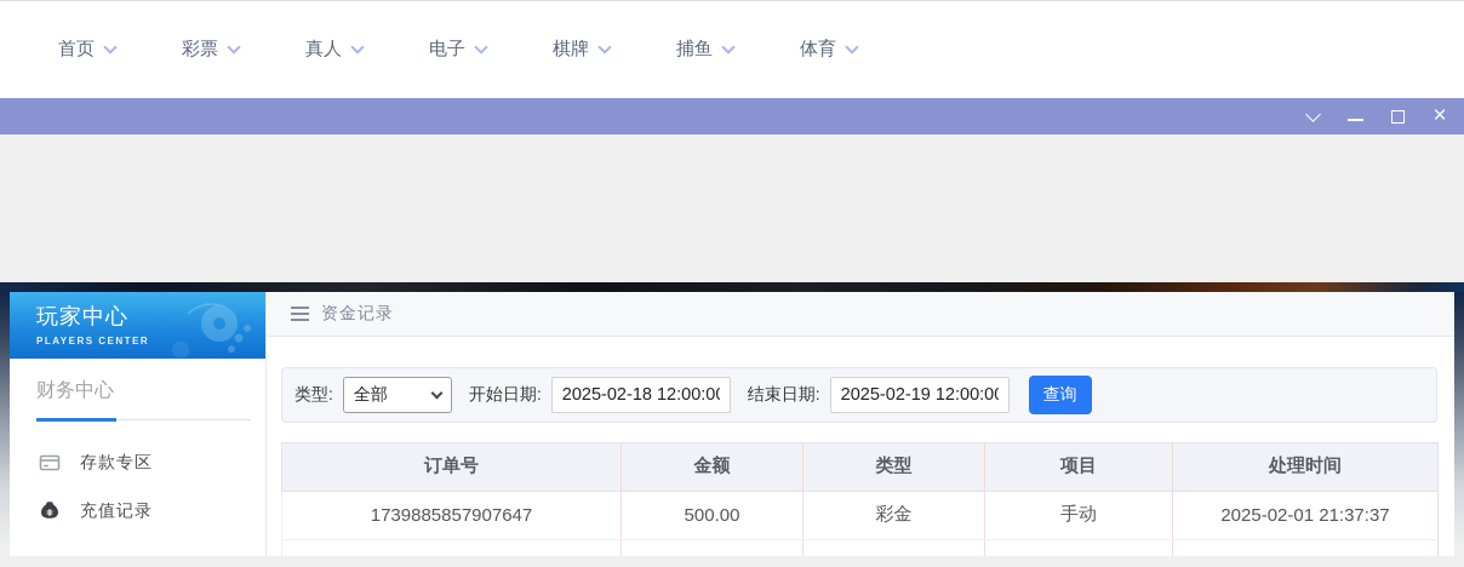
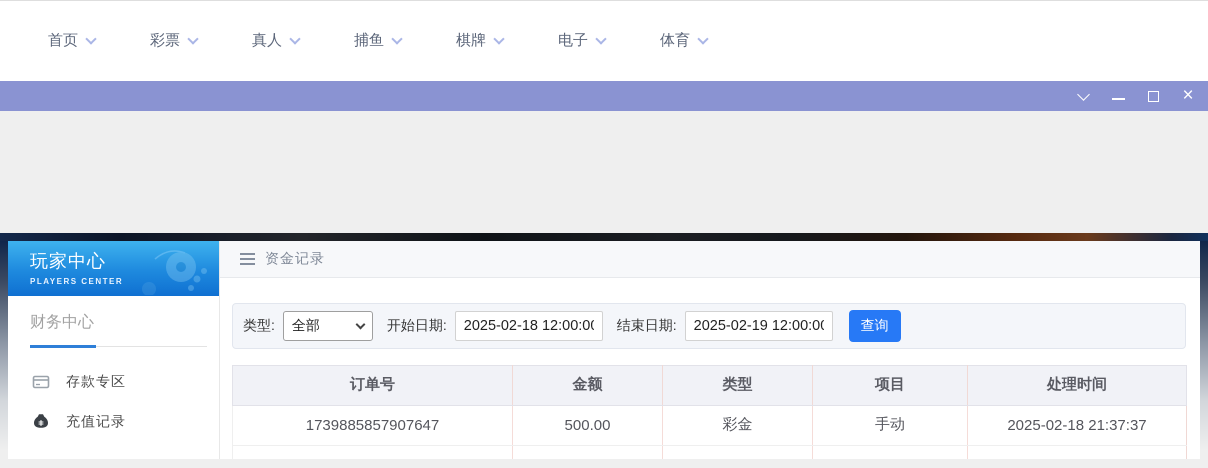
  首页
  彩票
  真人
- 电子
+ 捕鱼
  棋牌
- 捕鱼
+ 电子
  体育
  ×
  玩家中心
  PLAYERS CENTER
  财务中心
  存款专区
  充值记录
  资金记录
  类型:
  全部
  开始日期:
  2025-02-18 12:00:0
  结束日期:
  2025-02-19 12:00:0
  查询
  订单号	金额	类型	项目	处理时间
- 1739885857907647	500.00	彩金	手动	2025-02-01 21:37:37
+ 1739885857907647	500.00	彩金	手动	2025-02-18 21:37:37
